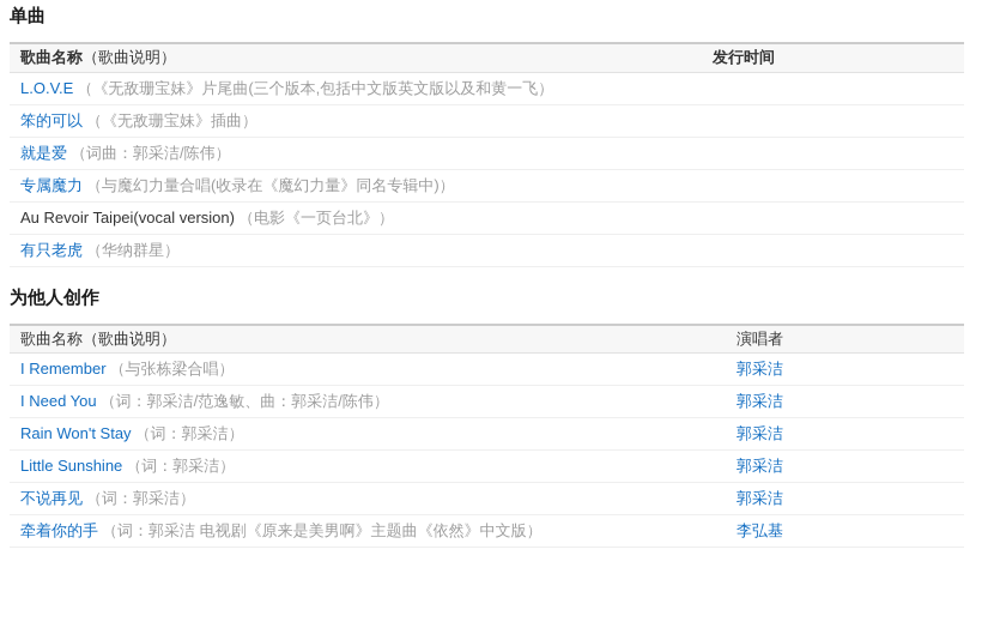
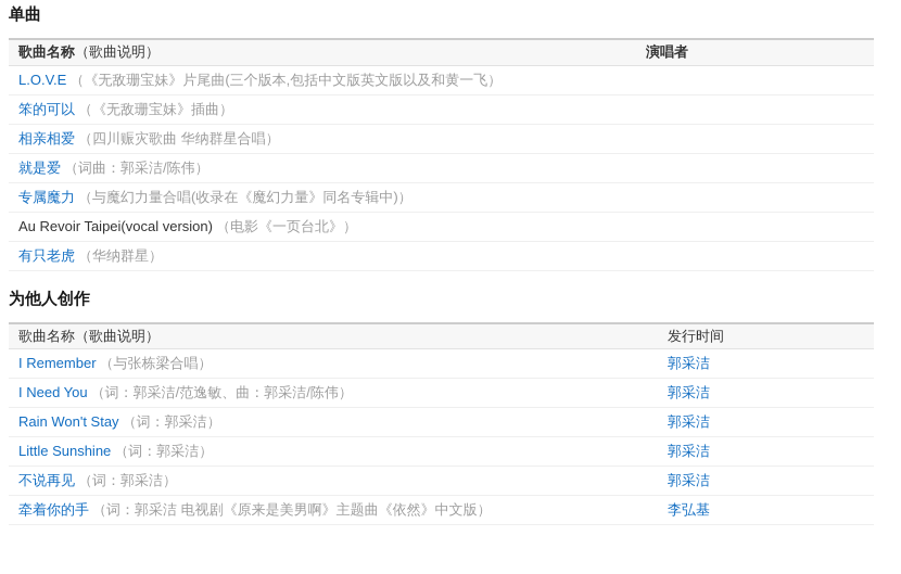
  单曲
- 歌曲名称（歌曲说明）	发行时间
+ 歌曲名称（歌曲说明）	演唱者
  L.O.V.E （《无敌珊宝妹》片尾曲(三个版本,包括中文版英文版以及和黄一飞）
  笨的可以 （《无敌珊宝妹》插曲）
+ 相亲相爱 （四川赈灾歌曲 华纳群星合唱）
  就是爱 （词曲：郭采洁/陈伟）
  专属魔力 （与魔幻力量合唱(收录在《魔幻力量》同名专辑中)）
  Au Revoir Taipei(vocal version) （电影《一页台北》）
  有只老虎 （华纳群星）
  为他人创作
- 歌曲名称（歌曲说明）	演唱者
+ 歌曲名称（歌曲说明）	发行时间
  I Remember （与张栋梁合唱）	郭采洁
  I Need You （词：郭采洁/范逸敏、曲：郭采洁/陈伟）	郭采洁
  Rain Won't Stay （词：郭采洁）	郭采洁
  Little Sunshine （词：郭采洁）	郭采洁
  不说再见 （词：郭采洁）	郭采洁
  牵着你的手 （词：郭采洁 电视剧《原来是美男啊》主题曲《依然》中文版）	李弘基
